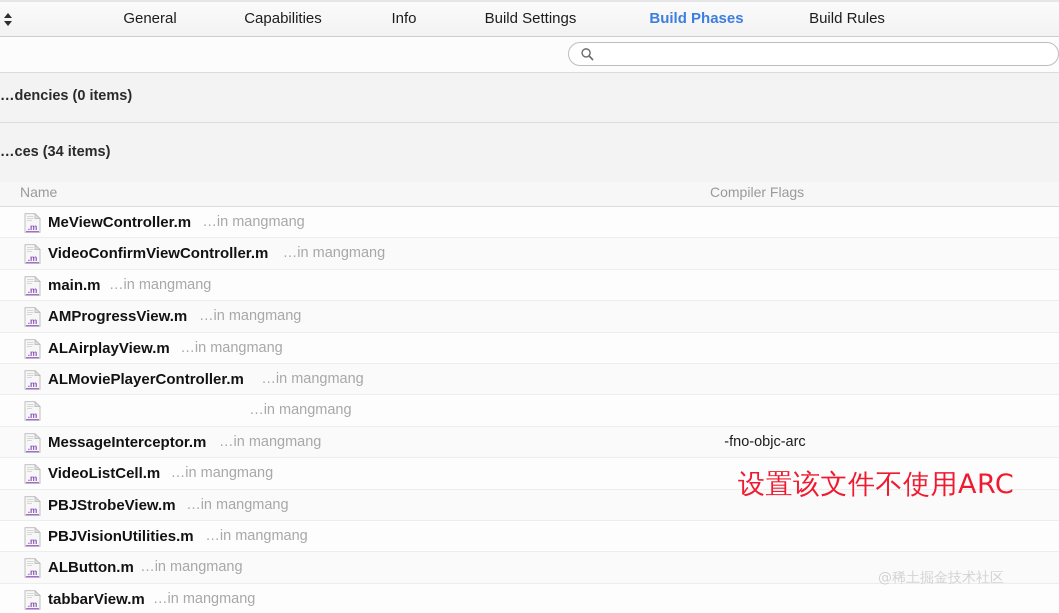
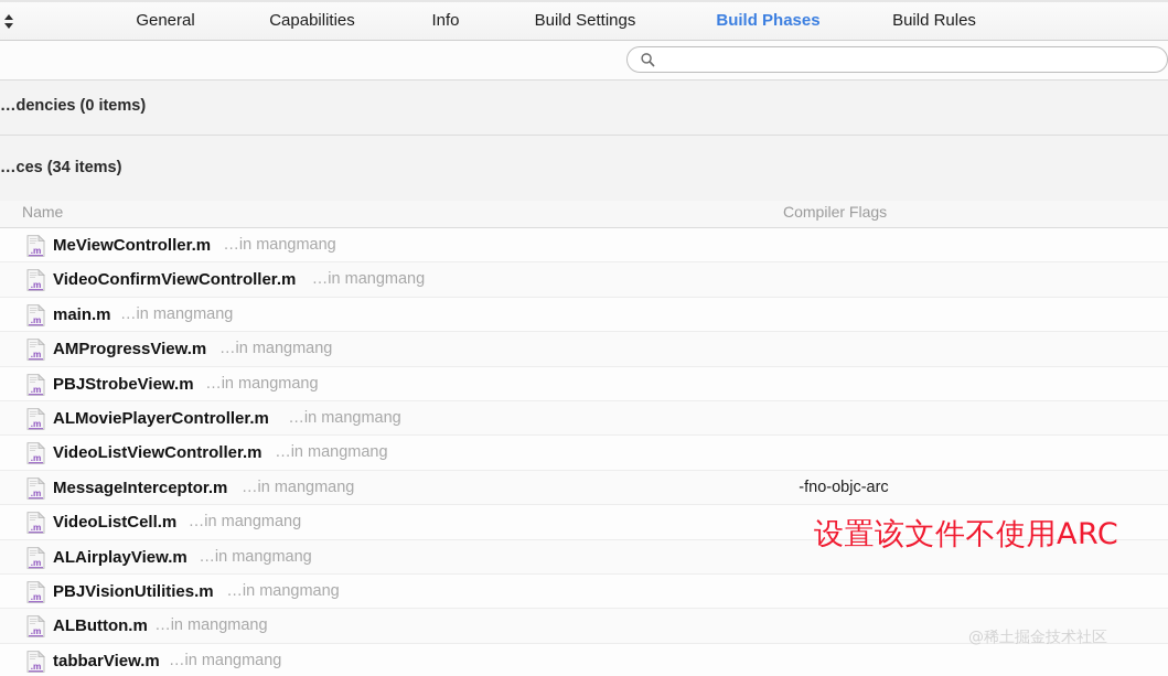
  General
  Capabilities
  Info
  Build Settings
  Build Phases
  Build Rules
  …dencies (0 items)
  …ces (34 items)
  Name
  Compiler Flags
  .m
  MeViewController.m
  …in mangmang
  .m
  VideoConfirmViewController.m
  …in mangmang
  .m
  main.m
  …in mangmang
  .m
  AMProgressView.m
  …in mangmang
  .m
- ALAirplayView.m
+ PBJStrobeView.m
  …in mangmang
  .m
  ALMoviePlayerController.m
  …in mangmang
  .m
+ VideoListViewController.m
  …in mangmang
  .m
  MessageInterceptor.m
  …in mangmang
  -fno-objc-arc
  .m
  VideoListCell.m
  …in mangmang
  .m
- PBJStrobeView.m
+ ALAirplayView.m
  …in mangmang
  .m
  PBJVisionUtilities.m
  …in mangmang
  .m
  ALButton.m
  …in mangmang
  .m
  tabbarView.m
  …in mangmang
  设置该文件不使用ARC
  @稀土掘金技术社区
